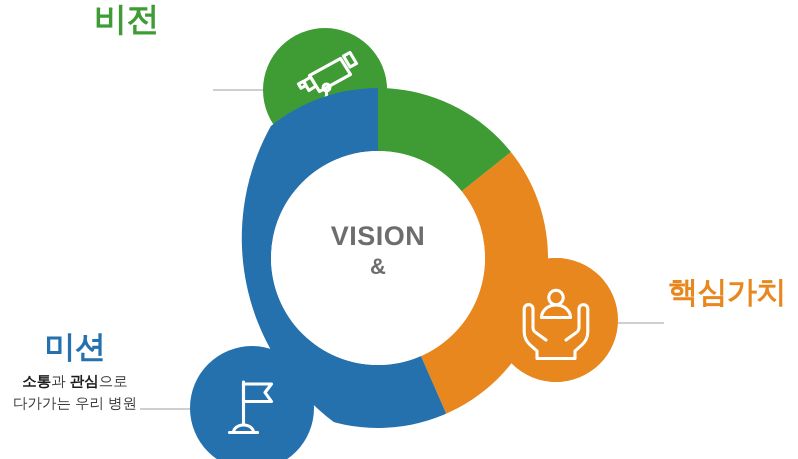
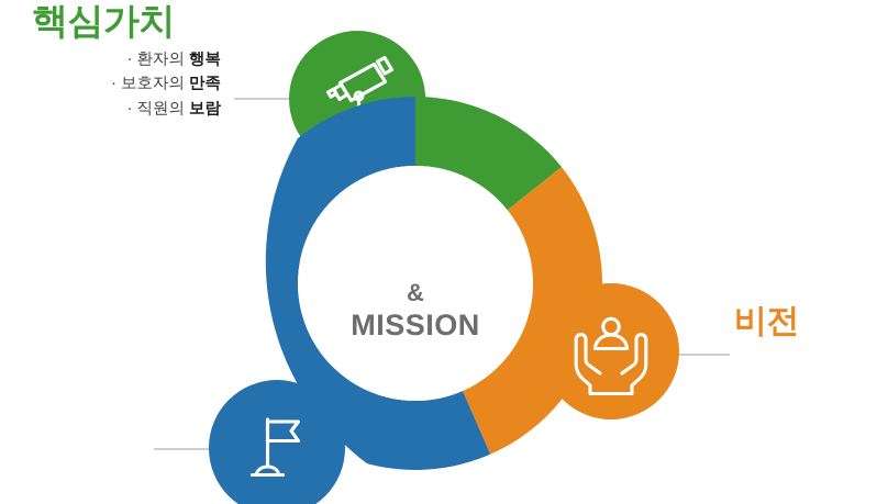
- VISION
  &
+ MISSION
- 비전
+ 핵심가치
+ · 환자의 행복
+ · 보호자의 만족
+ · 직원의 보람
- 핵심가치
+ 비전
- 미션
- 소통과 관심으로
- 다가가는 우리 병원
